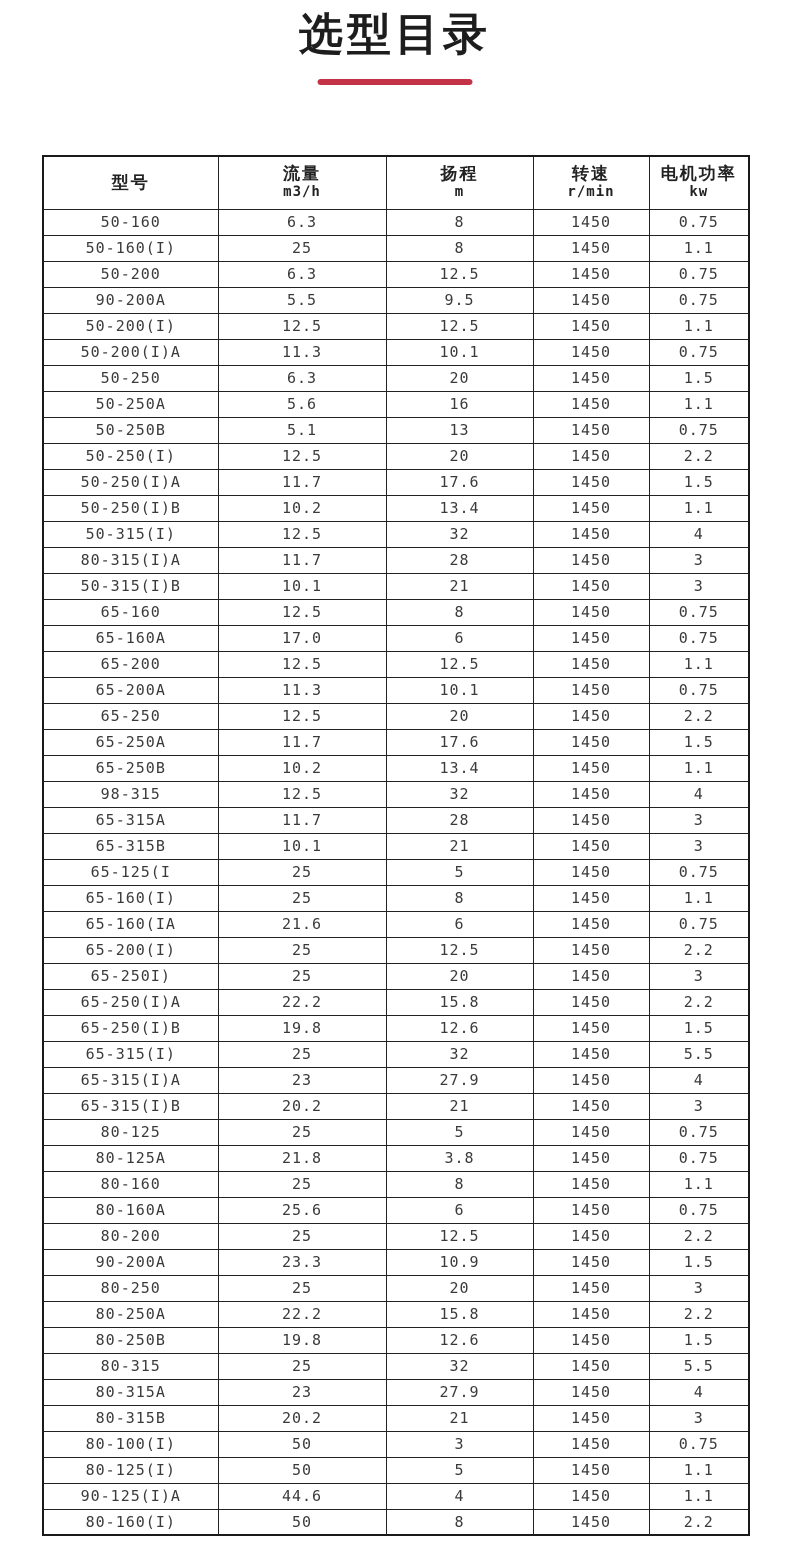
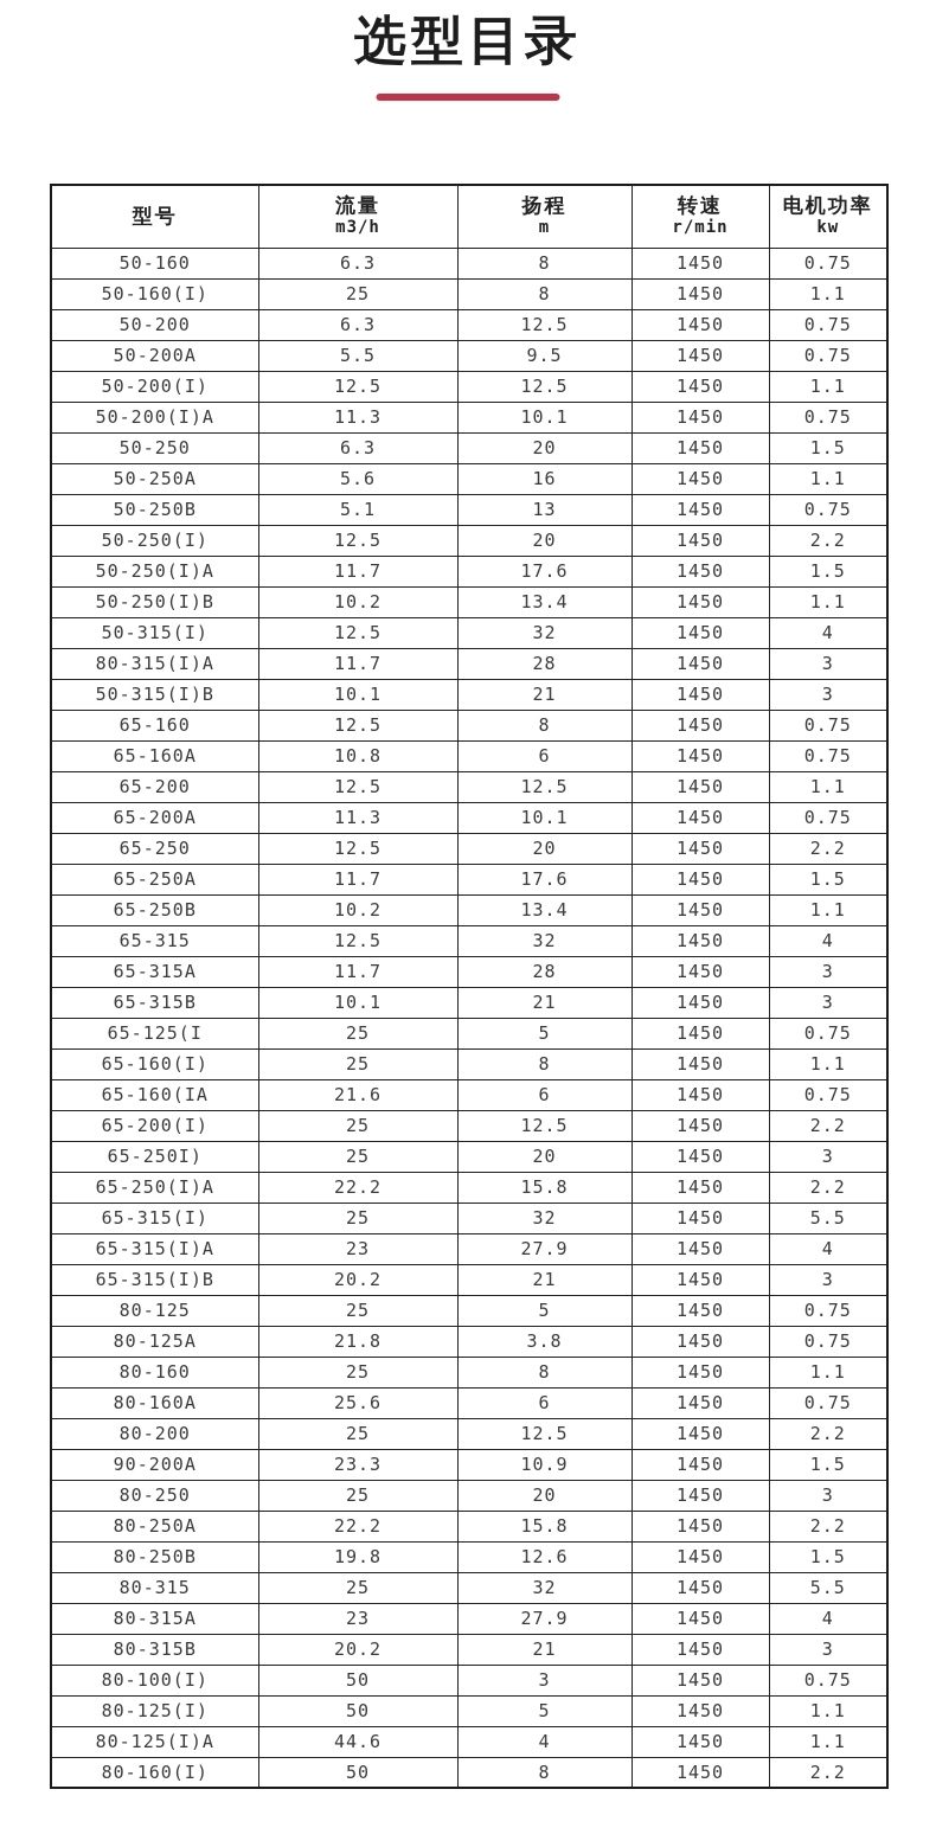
  选型目录
  型号	流量 m3/h	扬程 m	转速 r/min	电机功率 kw
  50-160	6.3	8	1450	0.75
  50-160(I)	25	8	1450	1.1
  50-200	6.3	12.5	1450	0.75
- 90-200A	5.5	9.5	1450	0.75
+ 50-200A	5.5	9.5	1450	0.75
  50-200(I)	12.5	12.5	1450	1.1
  50-200(I)A	11.3	10.1	1450	0.75
  50-250	6.3	20	1450	1.5
  50-250A	5.6	16	1450	1.1
  50-250B	5.1	13	1450	0.75
  50-250(I)	12.5	20	1450	2.2
  50-250(I)A	11.7	17.6	1450	1.5
  50-250(I)B	10.2	13.4	1450	1.1
  50-315(I)	12.5	32	1450	4
  80-315(I)A	11.7	28	1450	3
  50-315(I)B	10.1	21	1450	3
  65-160	12.5	8	1450	0.75
- 65-160A	17.0	6	1450	0.75
+ 65-160A	10.8	6	1450	0.75
  65-200	12.5	12.5	1450	1.1
  65-200A	11.3	10.1	1450	0.75
  65-250	12.5	20	1450	2.2
  65-250A	11.7	17.6	1450	1.5
  65-250B	10.2	13.4	1450	1.1
- 98-315	12.5	32	1450	4
+ 65-315	12.5	32	1450	4
  65-315A	11.7	28	1450	3
  65-315B	10.1	21	1450	3
  65-125(I	25	5	1450	0.75
  65-160(I)	25	8	1450	1.1
  65-160(IA	21.6	6	1450	0.75
  65-200(I)	25	12.5	1450	2.2
  65-250I)	25	20	1450	3
  65-250(I)A	22.2	15.8	1450	2.2
- 65-250(I)B	19.8	12.6	1450	1.5
  65-315(I)	25	32	1450	5.5
  65-315(I)A	23	27.9	1450	4
  65-315(I)B	20.2	21	1450	3
  80-125	25	5	1450	0.75
  80-125A	21.8	3.8	1450	0.75
  80-160	25	8	1450	1.1
  80-160A	25.6	6	1450	0.75
  80-200	25	12.5	1450	2.2
  90-200A	23.3	10.9	1450	1.5
  80-250	25	20	1450	3
  80-250A	22.2	15.8	1450	2.2
  80-250B	19.8	12.6	1450	1.5
  80-315	25	32	1450	5.5
  80-315A	23	27.9	1450	4
  80-315B	20.2	21	1450	3
  80-100(I)	50	3	1450	0.75
  80-125(I)	50	5	1450	1.1
- 90-125(I)A	44.6	4	1450	1.1
+ 80-125(I)A	44.6	4	1450	1.1
  80-160(I)	50	8	1450	2.2
